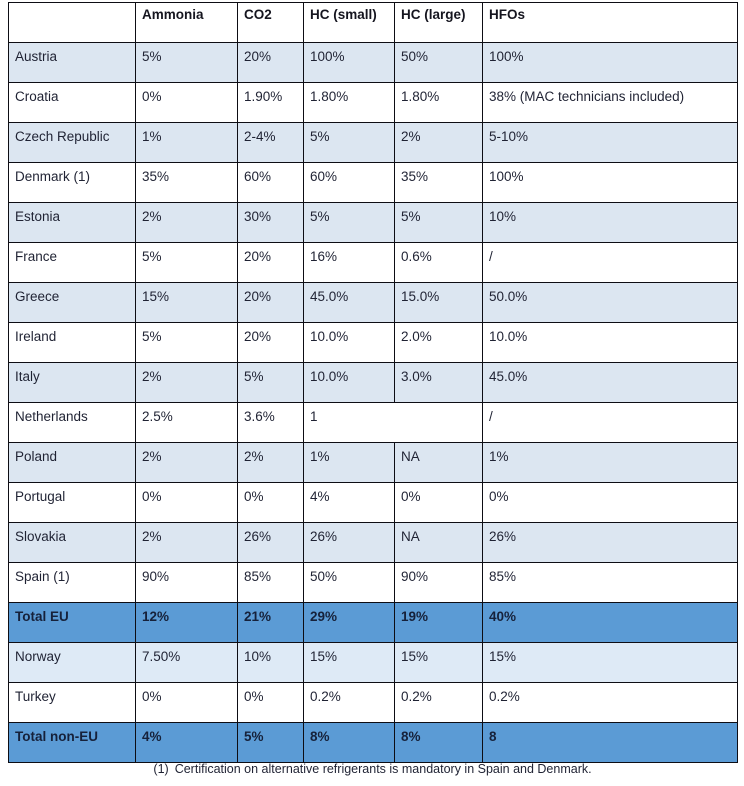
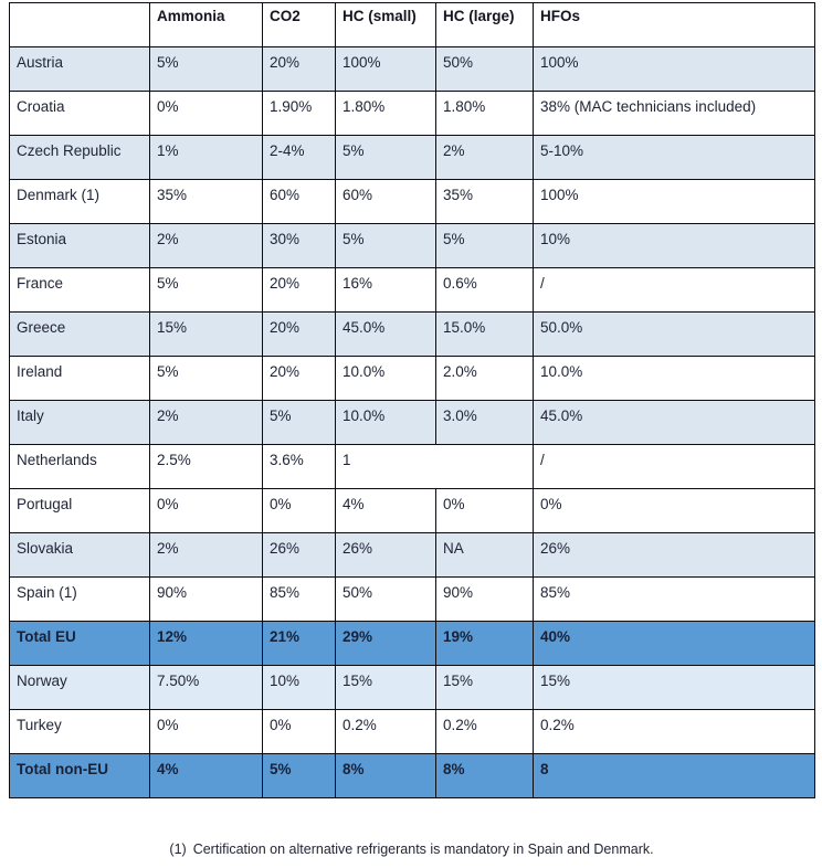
  	Ammonia	CO2	HC (small)	HC (large)	HFOs
  Austria	5%	20%	100%	50%	100%
  Croatia	0%	1.90%	1.80%	1.80%	38% (MAC technicians included)
  Czech Republic	1%	2-4%	5%	2%	5-10%
  Denmark (1)	35%	60%	60%	35%	100%
  Estonia	2%	30%	5%	5%	10%
  France	5%	20%	16%	0.6%	/
  Greece	15%	20%	45.0%	15.0%	50.0%
  Ireland	5%	20%	10.0%	2.0%	10.0%
  Italy	2%	5%	10.0%	3.0%	45.0%
  Netherlands	2.5%	3.6%	1	/
- Poland	2%	2%	1%	NA	1%
  Portugal	0%	0%	4%	0%	0%
  Slovakia	2%	26%	26%	NA	26%
  Spain (1)	90%	85%	50%	90%	85%
  Total EU	12%	21%	29%	19%	40%
  Norway	7.50%	10%	15%	15%	15%
  Turkey	0%	0%	0.2%	0.2%	0.2%
  Total non-EU	4%	5%	8%	8%	8
  (1) Certification on alternative refrigerants is mandatory in Spain and Denmark.
